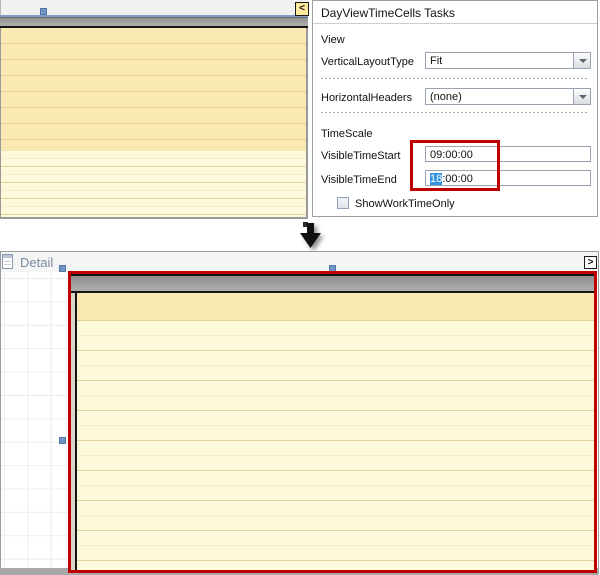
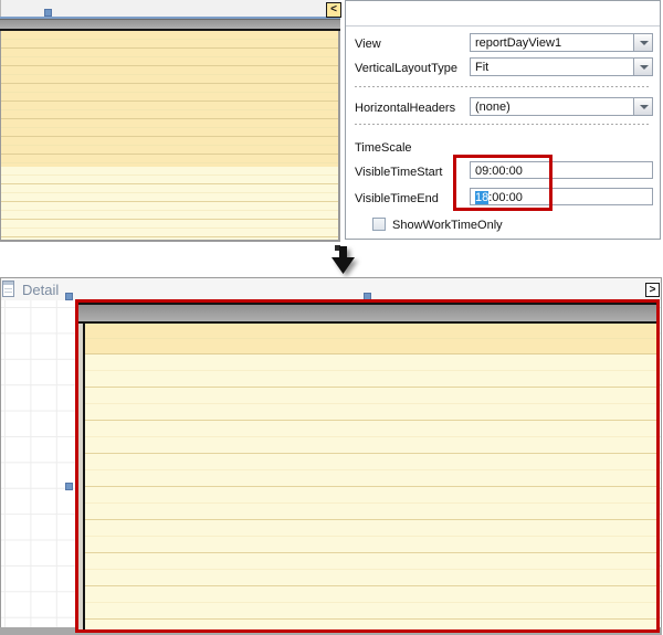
  <
- DayViewTimeCells Tasks
  View
+ reportDayView1
  VerticalLayoutType
  Fit
  HorizontalHeaders
  (none)
  TimeScale
  VisibleTimeStart
  09:00:00
  VisibleTimeEnd
  18:00:00
  ShowWorkTimeOnly
  Detail
  >
